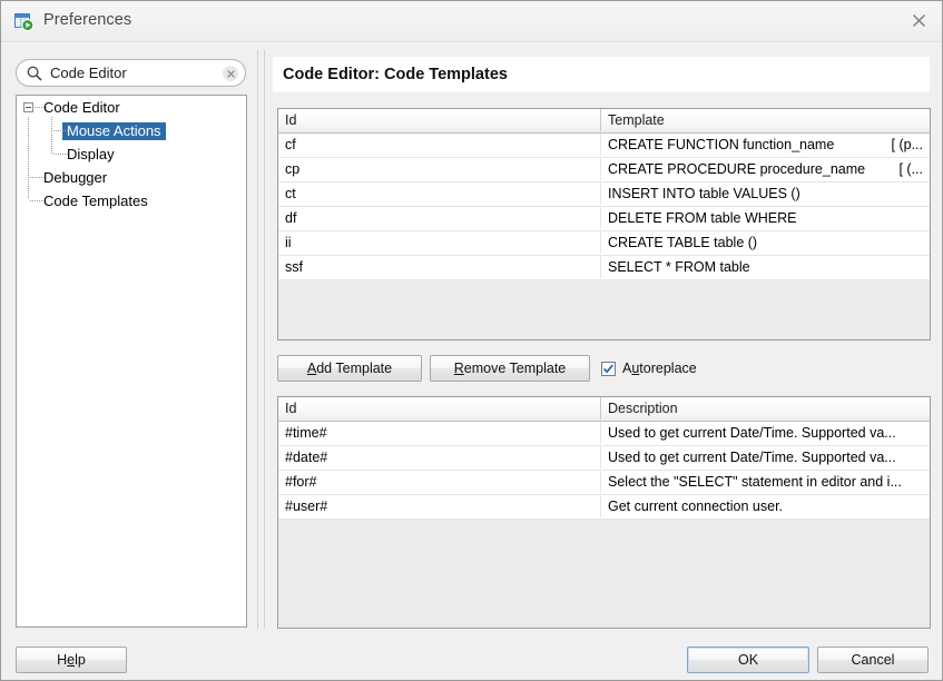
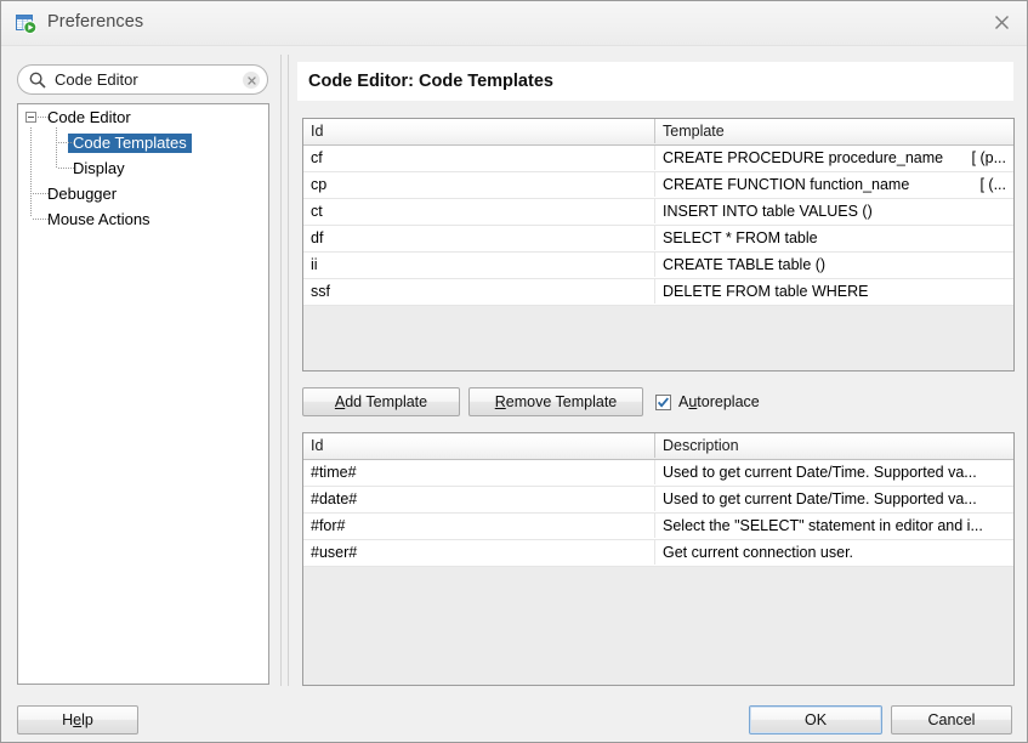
  Preferences
  Code Editor
  Code Editor
- Mouse Actions
+ Code Templates
  Display
  Debugger
- Code Templates
+ Mouse Actions
  Code Editor: Code Templates
  Id
  Template
  cf
- CREATE FUNCTION function_name
+ CREATE PROCEDURE procedure_name
  [ (p...
  cp
- CREATE PROCEDURE procedure_name
+ CREATE FUNCTION function_name
  [ (...
  ct
  INSERT INTO table VALUES ()
  df
- DELETE FROM table WHERE
+ SELECT * FROM table
  ii
  CREATE TABLE table ()
  ssf
- SELECT * FROM table
+ DELETE FROM table WHERE
  A
  dd Template
  R
  emove Template
  Autoreplace
  Id
  Description
  #time#
  Used to get current Date/Time. Supported va...
  #date#
  Used to get current Date/Time. Supported va...
  #for#
  Select the "SELECT" statement in editor and i...
  #user#
  Get current connection user.
  H
  e
  lp
  OK
  Cancel
